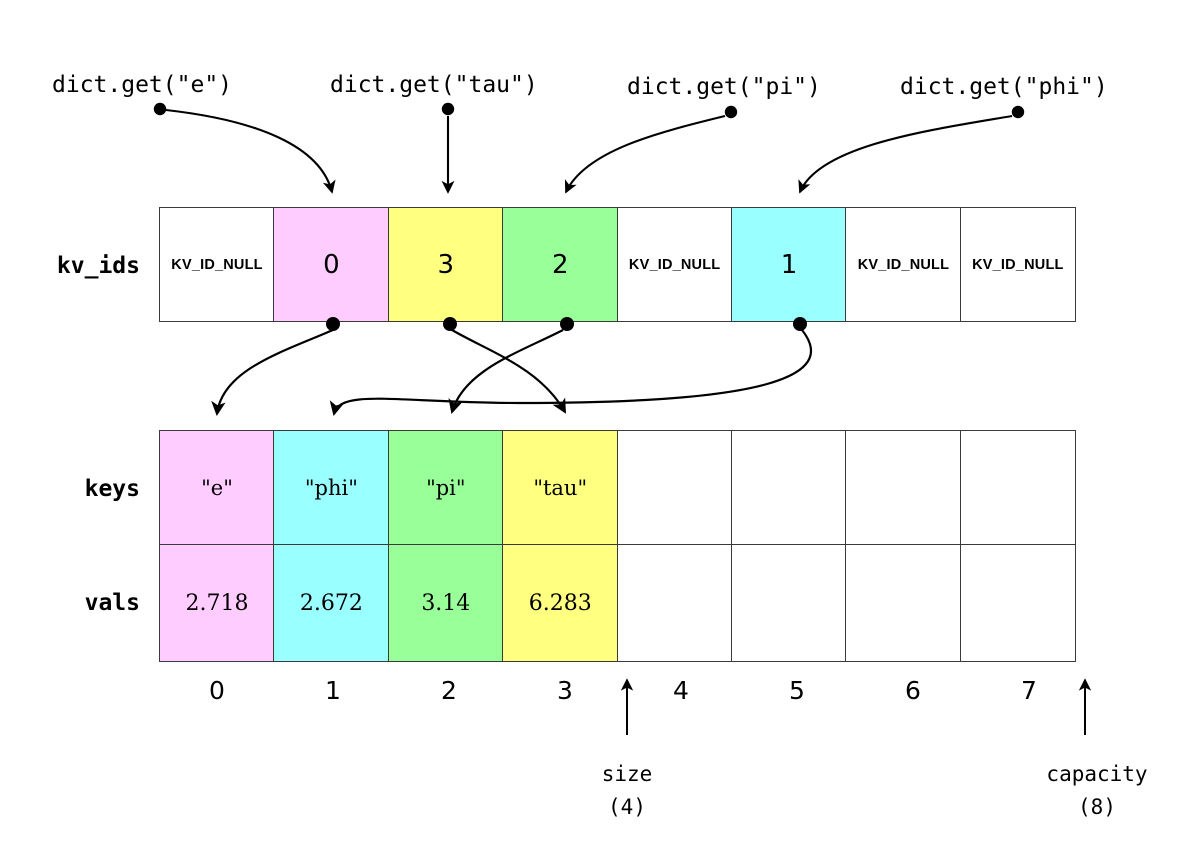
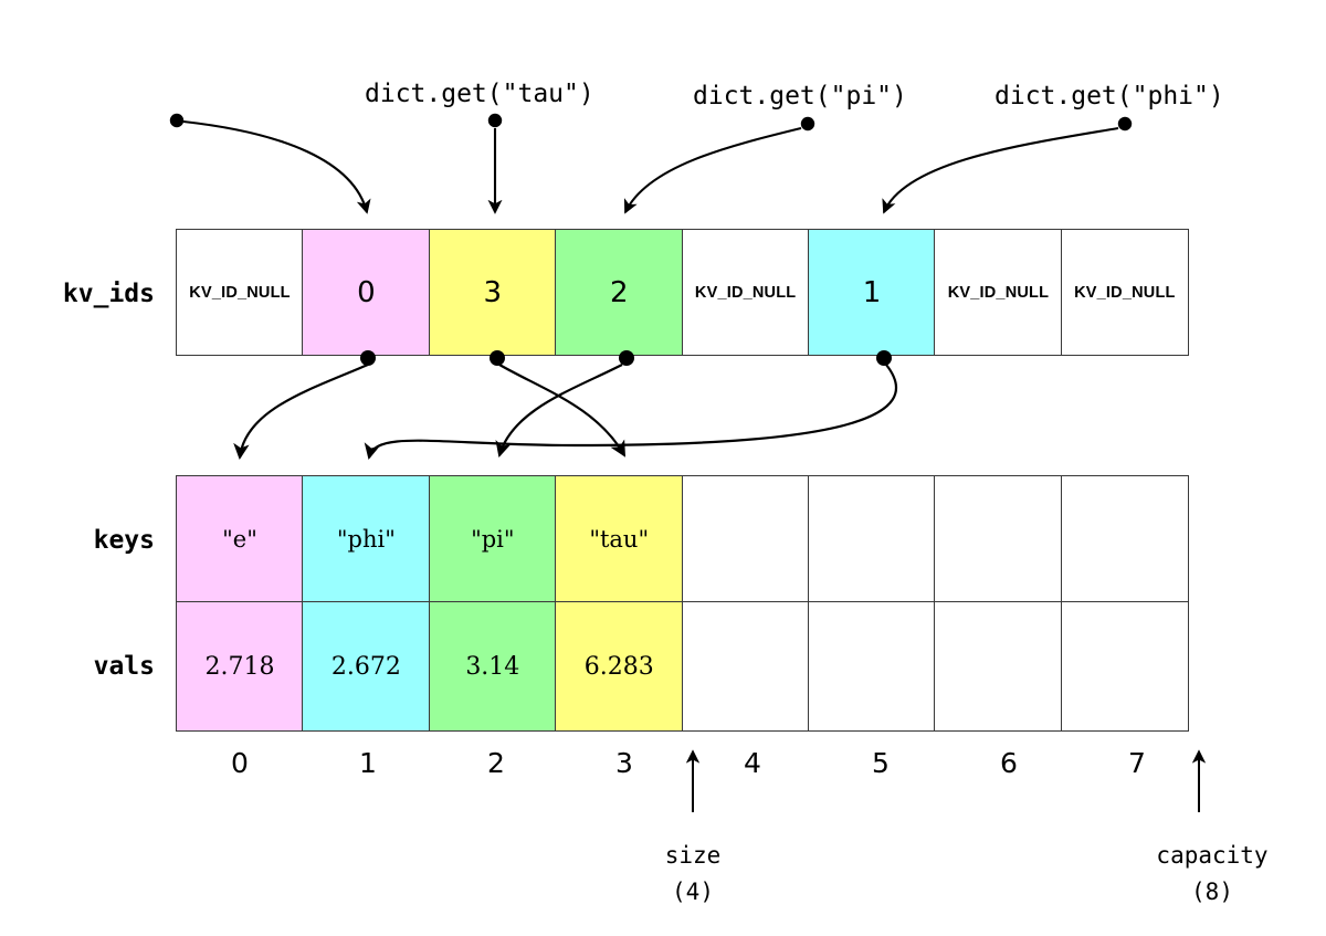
- dict.get("e")
  dict.get("tau")
  dict.get("pi")
  dict.get("phi")
  kv_ids
  keys
  vals
  KV_ID_NULL
  0
  3
  2
  KV_ID_NULL
  1
  KV_ID_NULL
  KV_ID_NULL
  "e"
  "phi"
  "pi"
  "tau"
  2.718
  2.672
  3.14
  6.283
  0
  1
  2
  3
  4
  5
  6
  7
  size
  (4)
  capacity
  (8)
